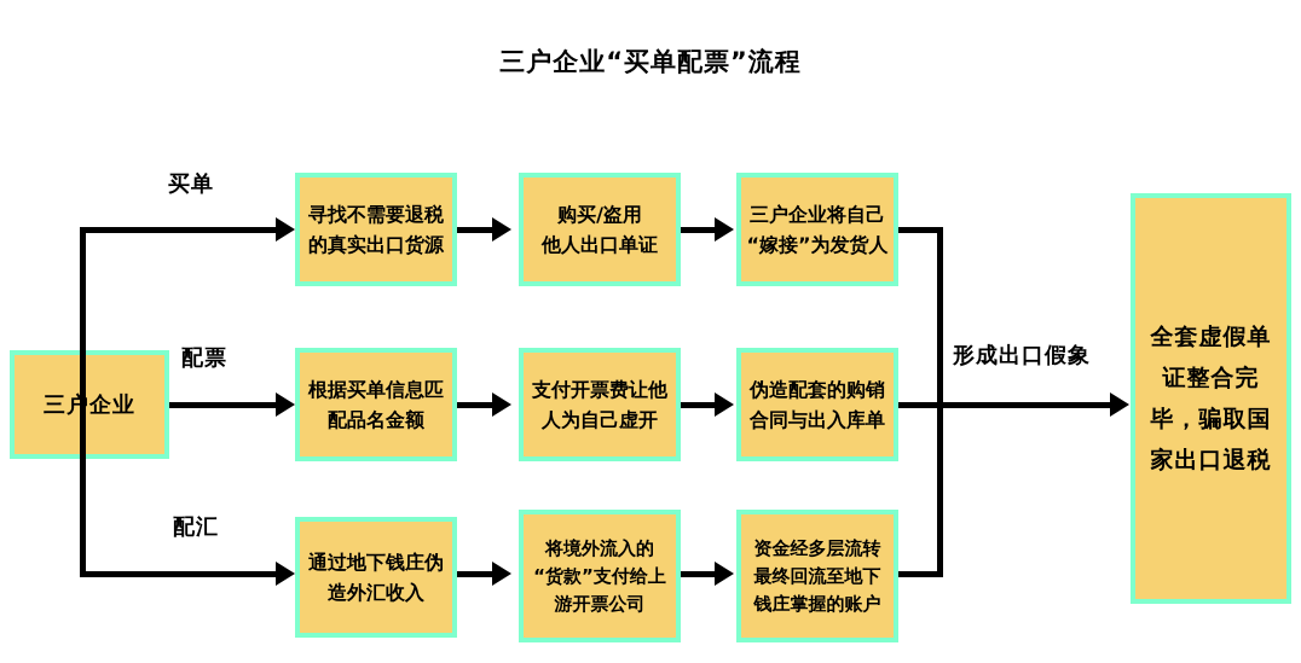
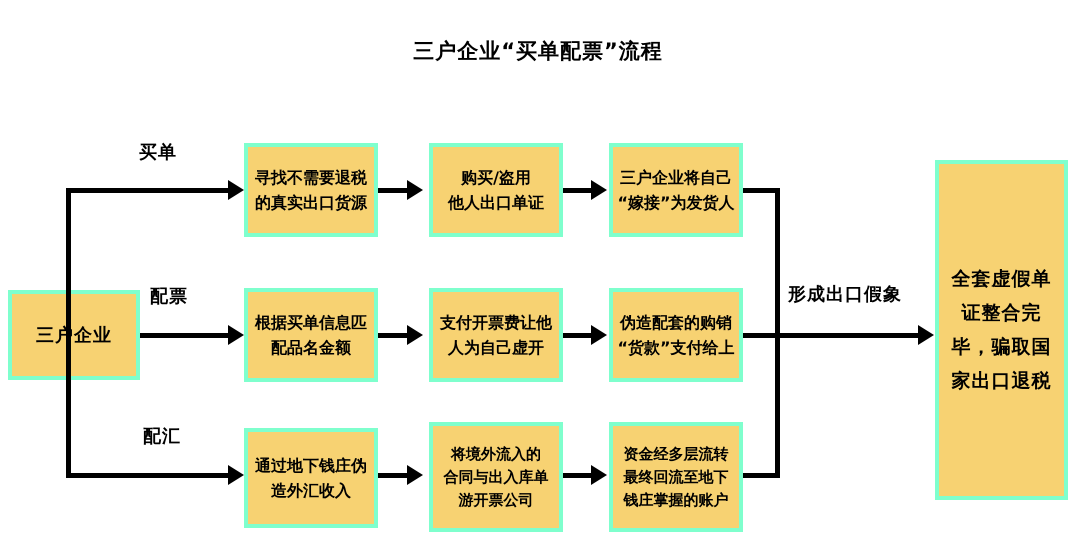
  三户企业“买单配票”流程
  三户企业
  买单
  配票
  配汇
  寻找不需要退税
  的真实出口货源
  购买/盗用
  他人出口单证
  三户企业将自己
  “嫁接”为发货人
  根据买单信息匹
  配品名金额
  支付开票费让他
  人为自己虚开
  伪造配套的购销
- 合同与出入库单
+ “货款”支付给上
  通过地下钱庄伪
  造外汇收入
  将境外流入的
- “货款”支付给上
+ 合同与出入库单
  游开票公司
  资金经多层流转
  最终回流至地下
  钱庄掌握的账户
  形成出口假象
  全套虚假单
  证整合完
  毕，骗取国
  家出口退税
